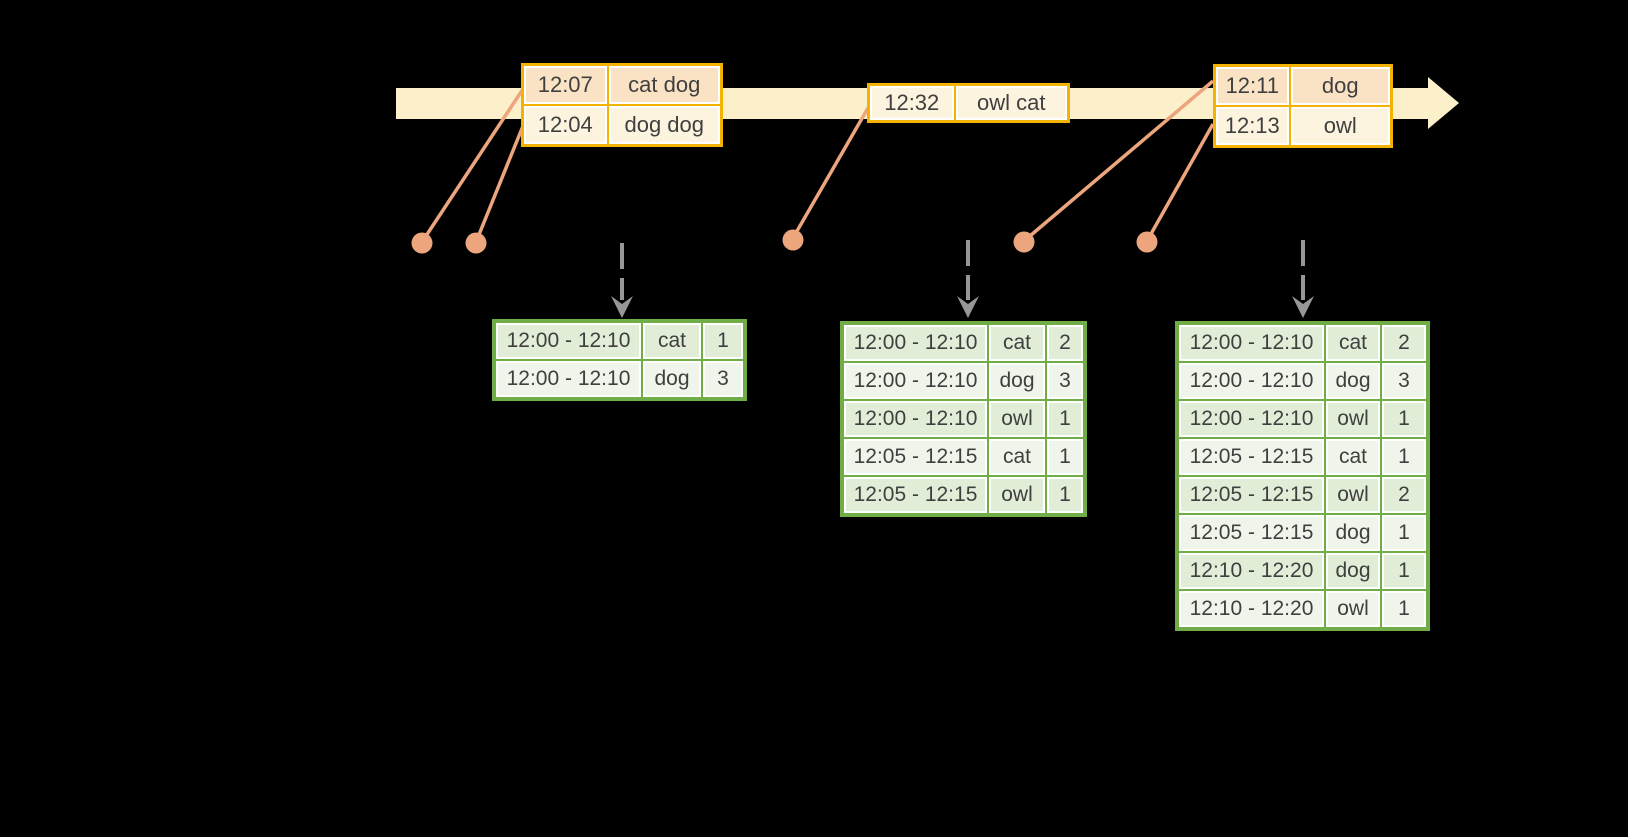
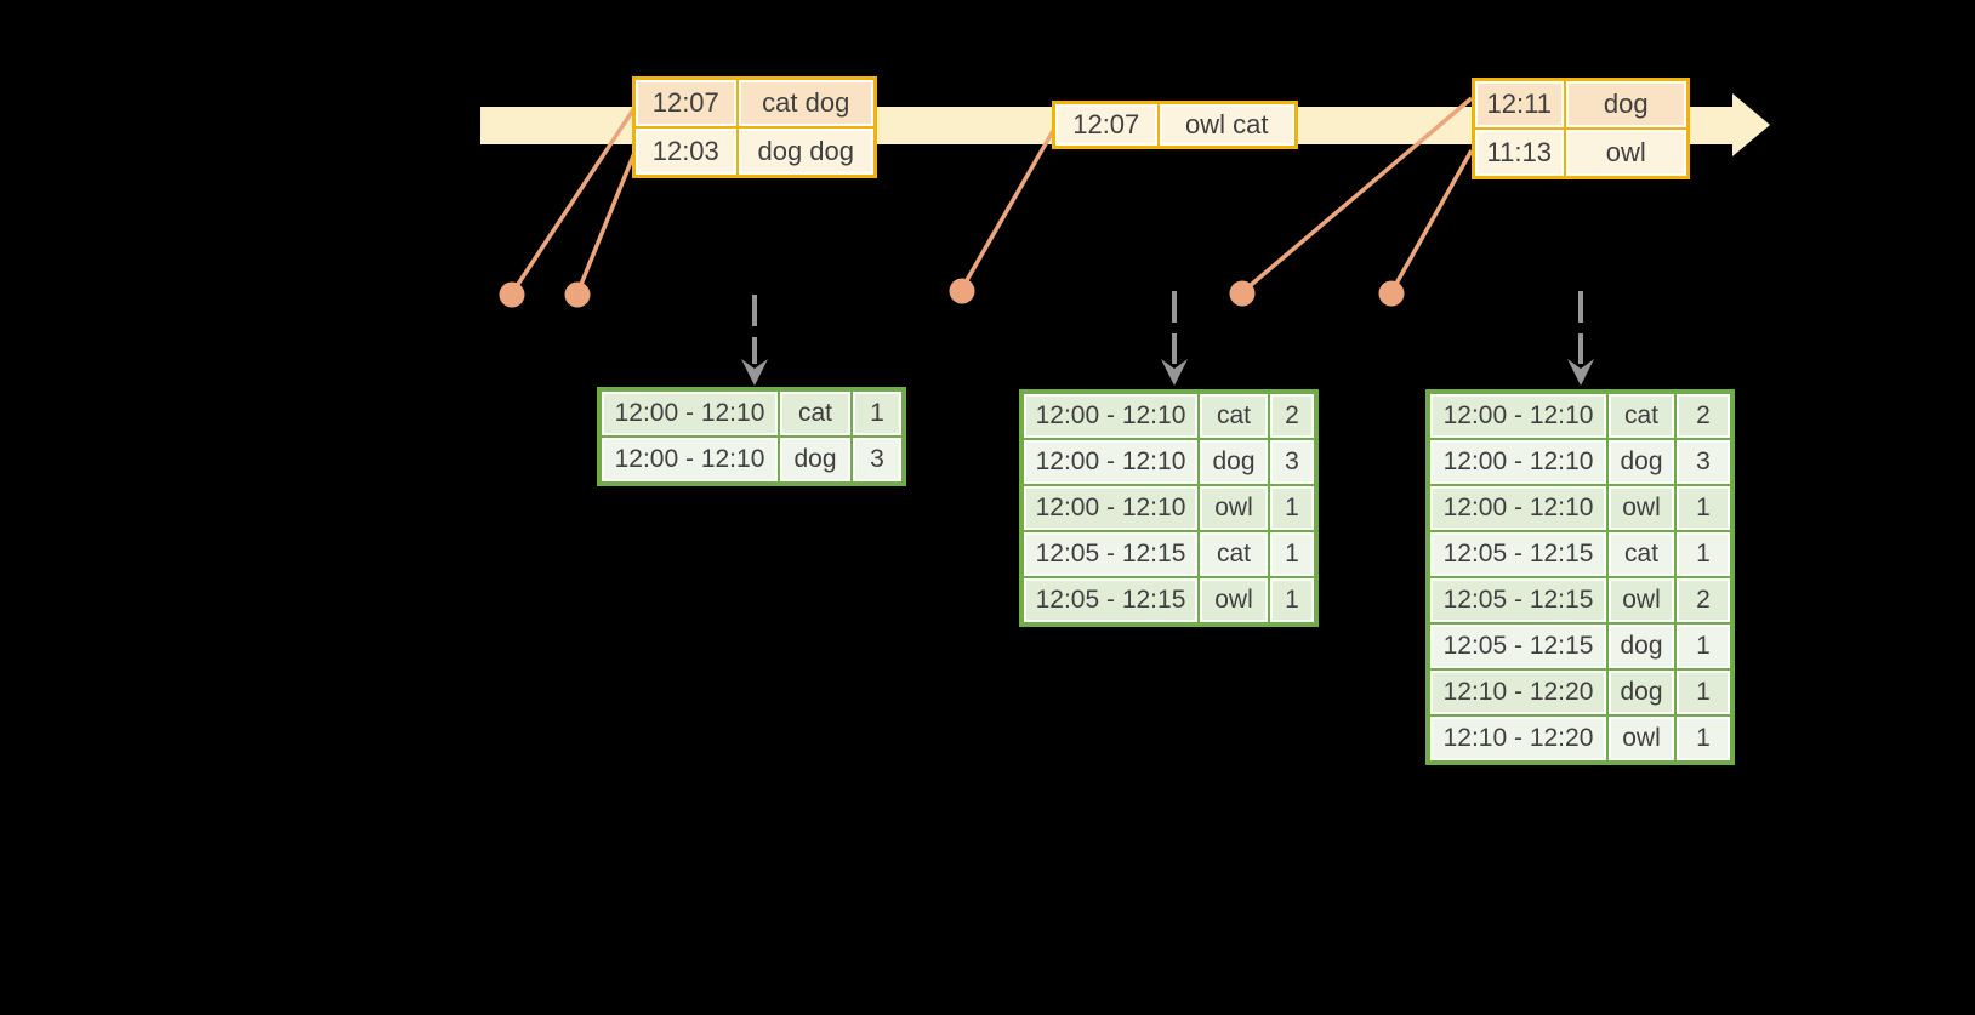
  12:07	cat dog
- 12:04	dog dog
+ 12:03	dog dog
- 12:32	owl cat
+ 12:07	owl cat
  12:11	dog
- 12:13	owl
+ 11:13	owl
  12:00 - 12:10	cat	1
  12:00 - 12:10	dog	3
  12:00 - 12:10	cat	2
  12:00 - 12:10	dog	3
  12:00 - 12:10	owl	1
  12:05 - 12:15	cat	1
  12:05 - 12:15	owl	1
  12:00 - 12:10	cat	2
  12:00 - 12:10	dog	3
  12:00 - 12:10	owl	1
  12:05 - 12:15	cat	1
  12:05 - 12:15	owl	2
  12:05 - 12:15	dog	1
  12:10 - 12:20	dog	1
  12:10 - 12:20	owl	1
